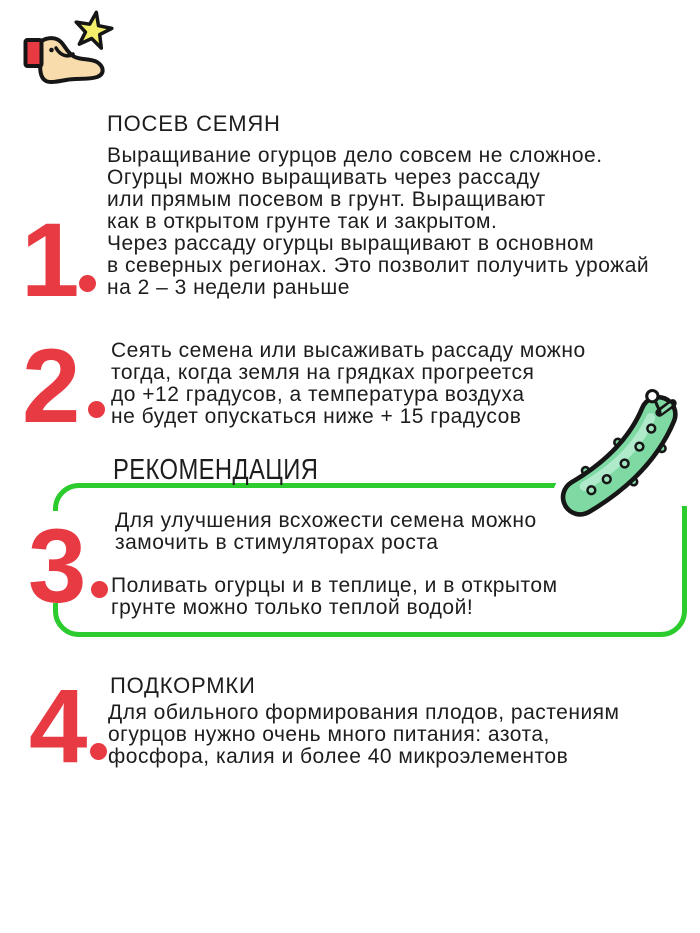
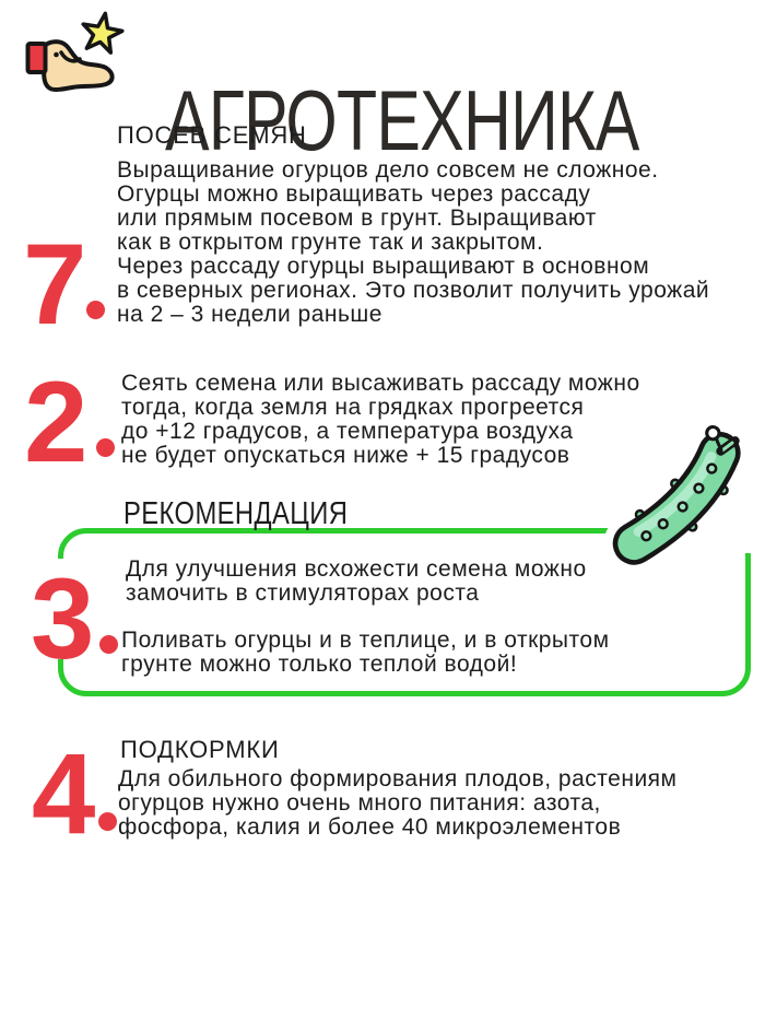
+ АГРОТЕХНИКА
  ПОСЕВ СЕМЯН
  Выращивание огурцов дело совсем не сложное.
  Огурцы можно выращивать через рассаду
  или прямым посевом в грунт. Выращивают
  как в открытом грунте так и закрытом.
  Через рассаду огурцы выращивают в основном
  в северных регионах. Это позволит получить урожай
  на 2 – 3 недели раньше
- 1
+ 7
  Сеять семена или высаживать рассаду можно
  тогда, когда земля на грядках прогреется
  до +12 градусов, а температура воздуха
  не будет опускаться ниже + 15 градусов
  2
  РЕКОМЕНДАЦИЯ
  Для улучшения всхожести семена можно
  замочить в стимуляторах роста
  Поливать огурцы и в теплице, и в открытом
  грунте можно только теплой водой!
  3
  ПОДКОРМКИ
  Для обильного формирования плодов, растениям
  огурцов нужно очень много питания: азота,
  фосфора, калия и более 40 микроэлементов
  4
